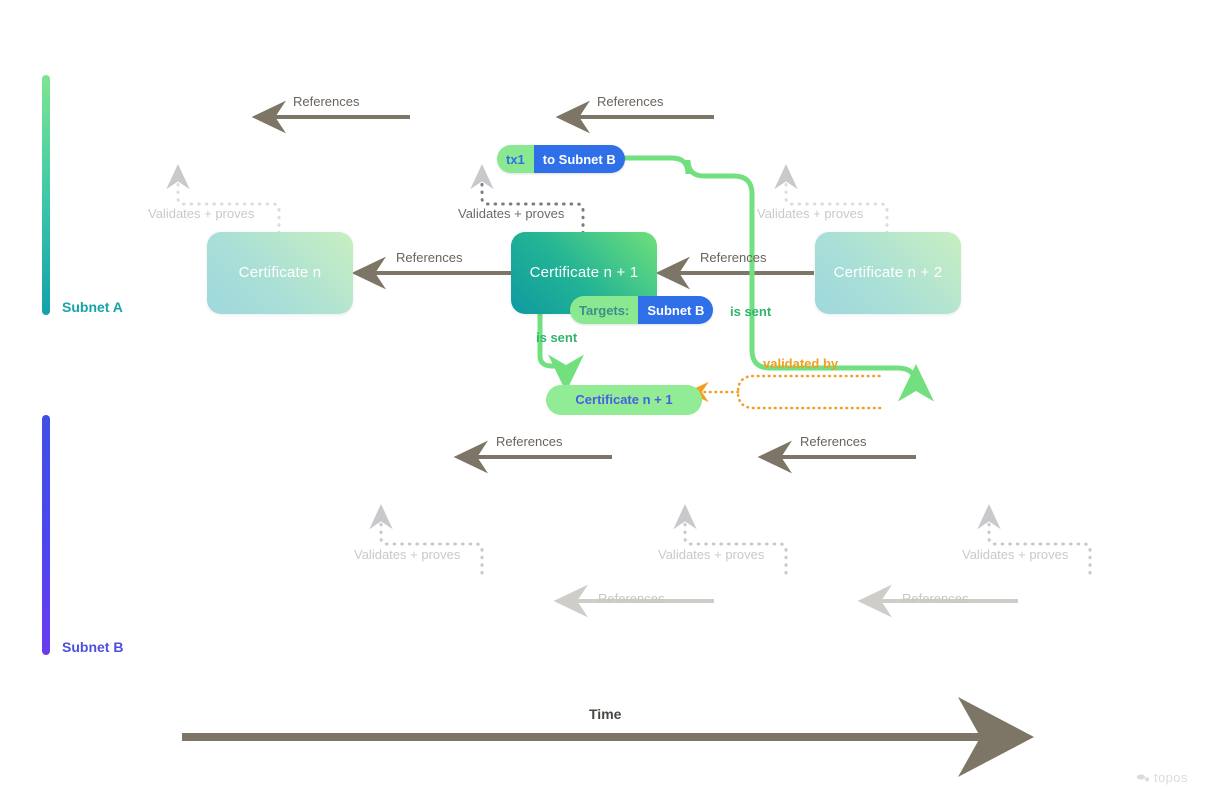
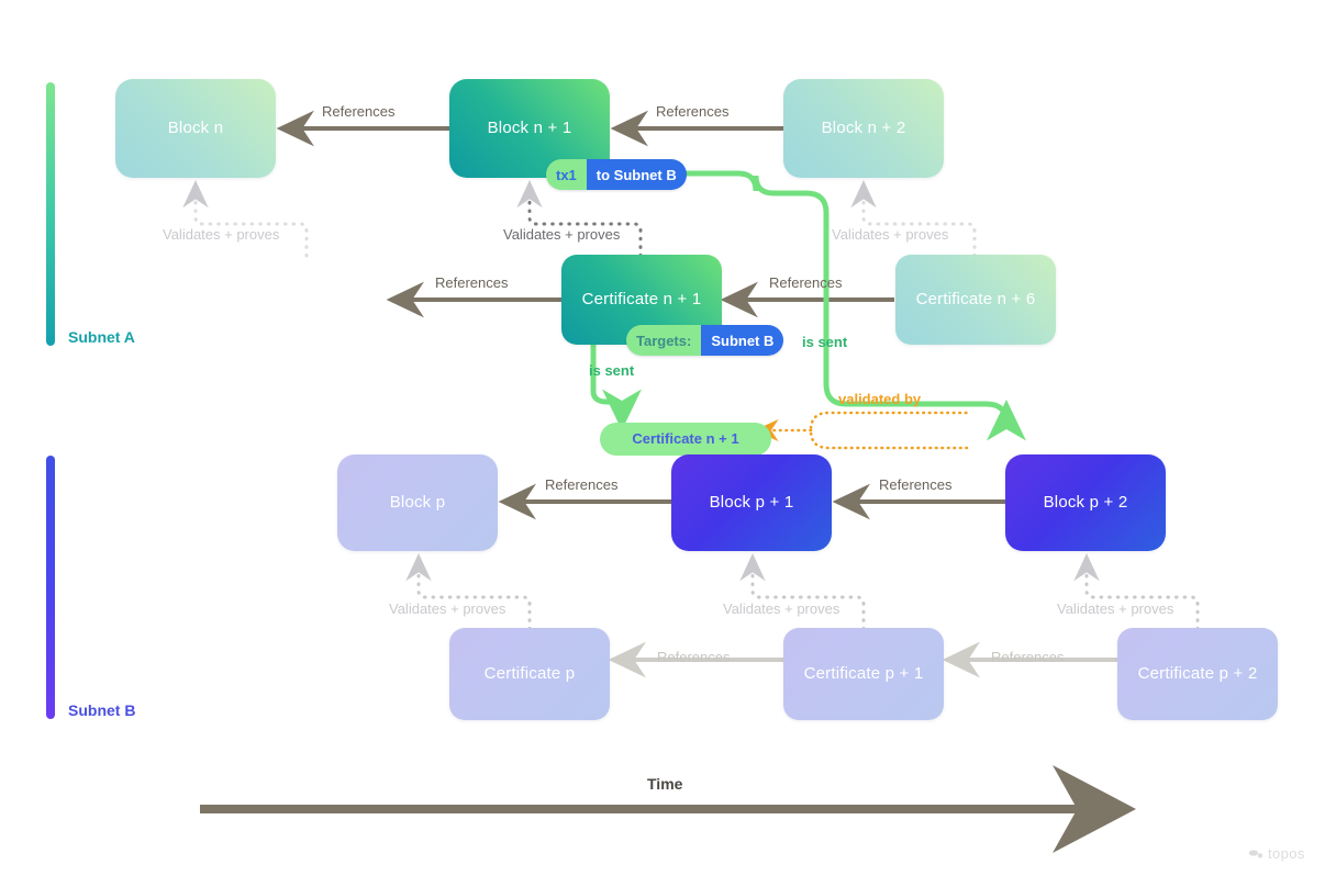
  Subnet A
  Subnet B
+ Block n
+ Block n + 1
+ Block n + 2
  tx1
  to Subnet B
- Certificate n
  Certificate n + 1
- Certificate n + 2
+ Certificate n + 6
  Targets:
  Subnet B
  Certificate n + 1
+ Block p
+ Block p + 1
+ Block p + 2
+ Certificate p
+ Certificate p + 1
+ Certificate p + 2
  References
  References
  References
  References
  References
  References
  References
  References
  Validates + proves
  Validates + proves
  Validates + proves
  Validates + proves
  Validates + proves
  Validates + proves
  is sent
  is sent
  validated by
  Time
  topos
